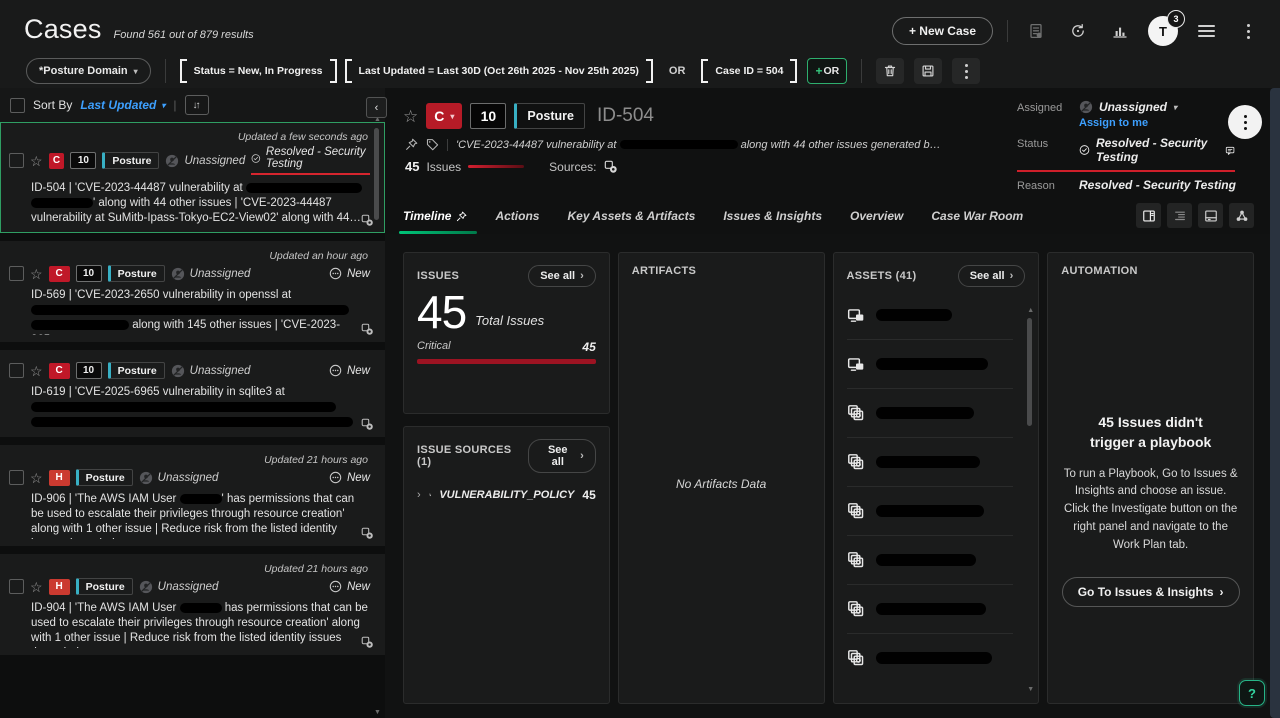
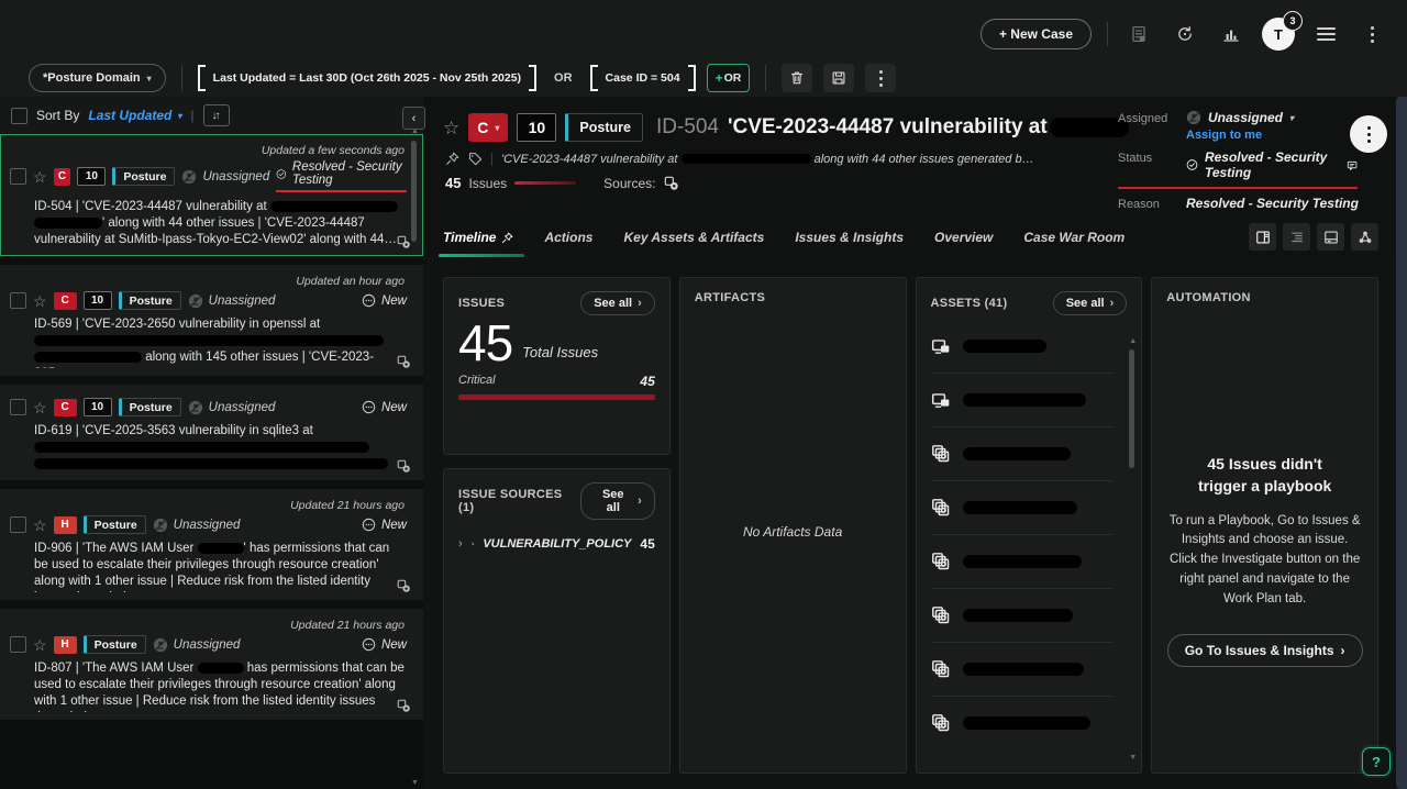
- Cases
- Found 561 out of 879 results
  + New Case
  T
  3
  *Posture Domain
  ▾
- Status = New, In Progress
  Last Updated = Last 30D (Oct 26th 2025 - Nov 25th 2025)
  OR
  Case ID = 504
  +
  OR
  Sort By
  Last Updated
  ▾
  |
  ↓↑
  Updated a few seconds ago
  ☆
  C
  10
  Posture
  Unassigned
  Resolved - Security Testing
  ID-504 | 'CVE-2023-44487 vulnerability at ' along with 44 other issues | 'CVE-2023-44487 vulnerability at SuMitb-Ipass-Tokyo-EC2-View02' along with 44…
  Updated an hour ago
  ☆
  C
  10
  Posture
  Unassigned
  New
  ID-569 | 'CVE-2023-2650 vulnerability in openssl at along with 145 other issues | 'CVE-2023-
  ☆
  C
  10
  Posture
  Unassigned
  New
- ID-619 | 'CVE-2025-6965 vulnerability in sqlite3 at
+ ID-619 | 'CVE-2025-3563 vulnerability in sqlite3 at
  Updated 21 hours ago
  ☆
  H
  Posture
  Unassigned
  New
  ID-906 | 'The AWS IAM User ' has permissions that can be used to escalate their privileges through resource creation' along with 1 other issue | Reduce risk from the listed identity
  Updated 21 hours ago
  ☆
  H
  Posture
  Unassigned
  New
- ID-904 | 'The AWS IAM User has permissions that can be used to escalate their privileges through resource creation' along with 1 other issue | Reduce risk from the listed identity issues
+ ID-807 | 'The AWS IAM User has permissions that can be used to escalate their privileges through resource creation' along with 1 other issue | Reduce risk from the listed identity issues
  ‹
  ☆
  C
  ▾
  10
  Posture
  ID-504
+ 'CVE-2023-44487 vulnerability at
  'CVE-2023-44487 vulnerability at along with 44 other issues generated b…
  45
  Issues
  Sources:
  Assigned
  Unassigned
  ▾
  Assign to me
  Status
  Resolved - Security Testing
  Reason
  Resolved - Security Testing
  Timeline
  Actions
  Key Assets & Artifacts
  Issues & Insights
  Overview
  Case War Room
  ISSUES
  See all
  ›
  45
  Total Issues
  Critical
  45
  ISSUE SOURCES (1)
  See all
  ›
  ›
  VULNERABILITY_POLICY
  45
  ARTIFACTS
  No Artifacts Data
  ASSETS (41)
  See all
  ›
  AUTOMATION
  45 Issues didn't trigger a playbook
  To run a Playbook, Go to Issues & Insights and choose an issue. Click the Investigate button on the right panel and navigate to the Work Plan tab.
  Go To Issues & Insights
  ›
  ?
